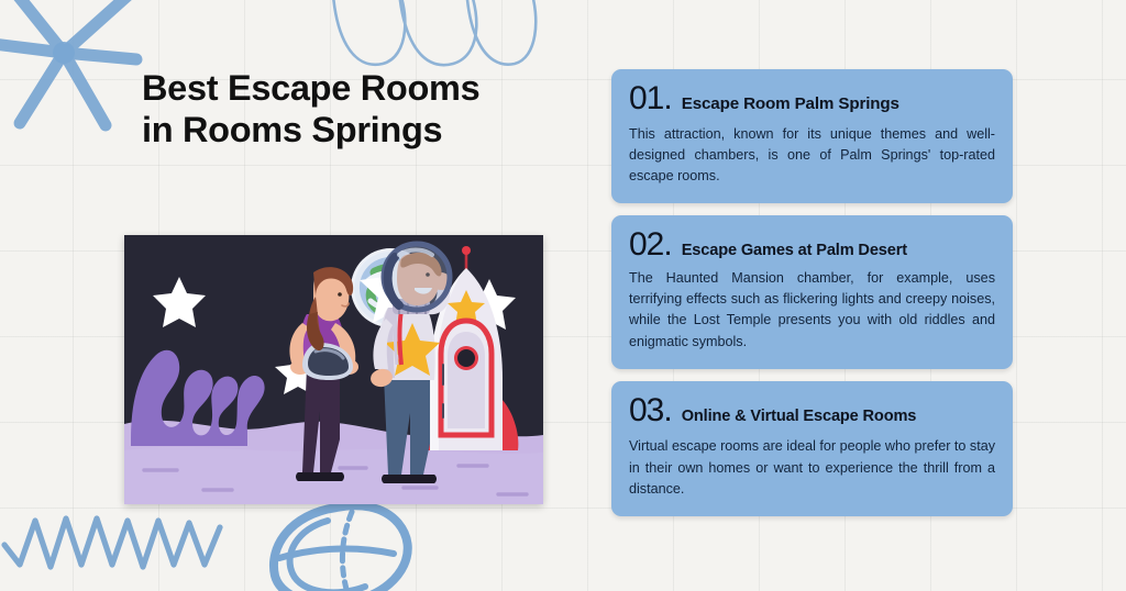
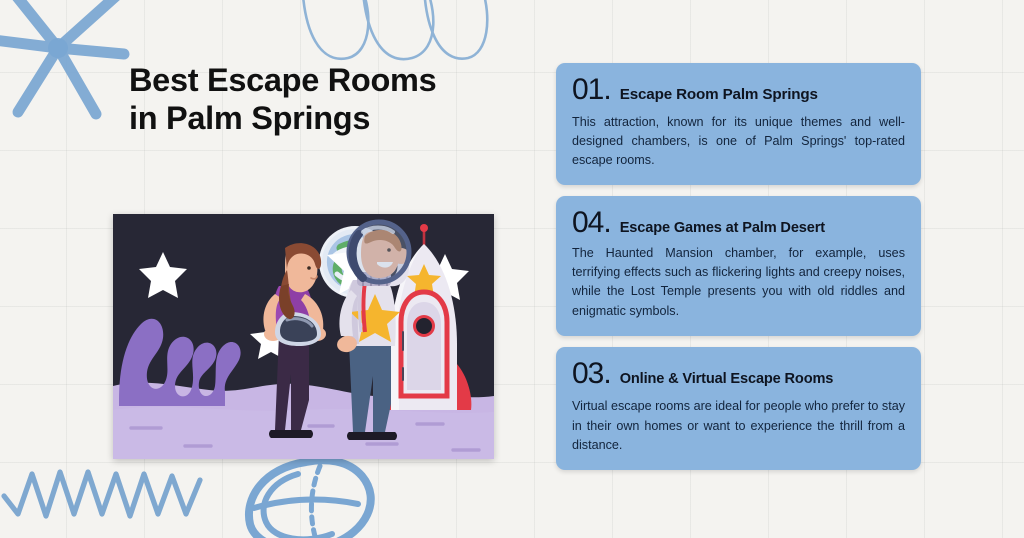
- Best Escape Rooms in Rooms Springs
+ Best Escape Rooms in Palm Springs
  01.
  Escape Room Palm Springs
  This attraction, known for its unique themes and well-designed chambers, is one of Palm Springs' top-rated escape rooms.
- 02.
+ 04.
  Escape Games at Palm Desert
  The Haunted Mansion chamber, for example, uses terrifying effects such as flickering lights and creepy noises, while the Lost Temple presents you with old riddles and enigmatic symbols.
  03.
  Online & Virtual Escape Rooms
  Virtual escape rooms are ideal for people who prefer to stay in their own homes or want to experience the thrill from a distance.
